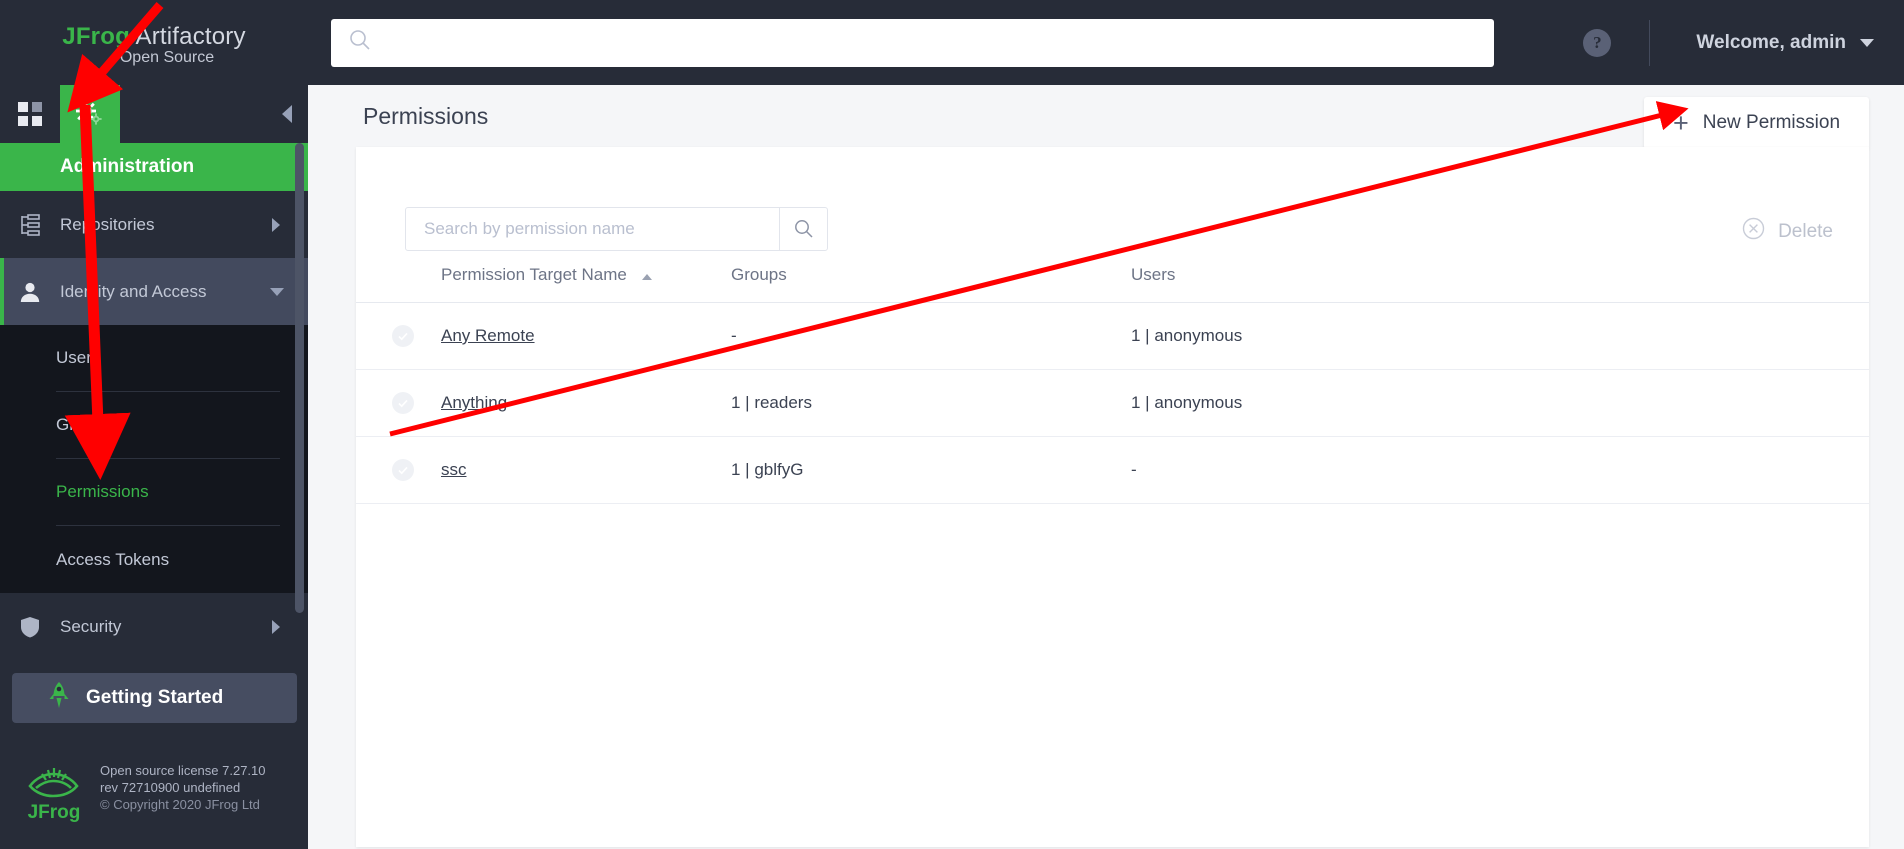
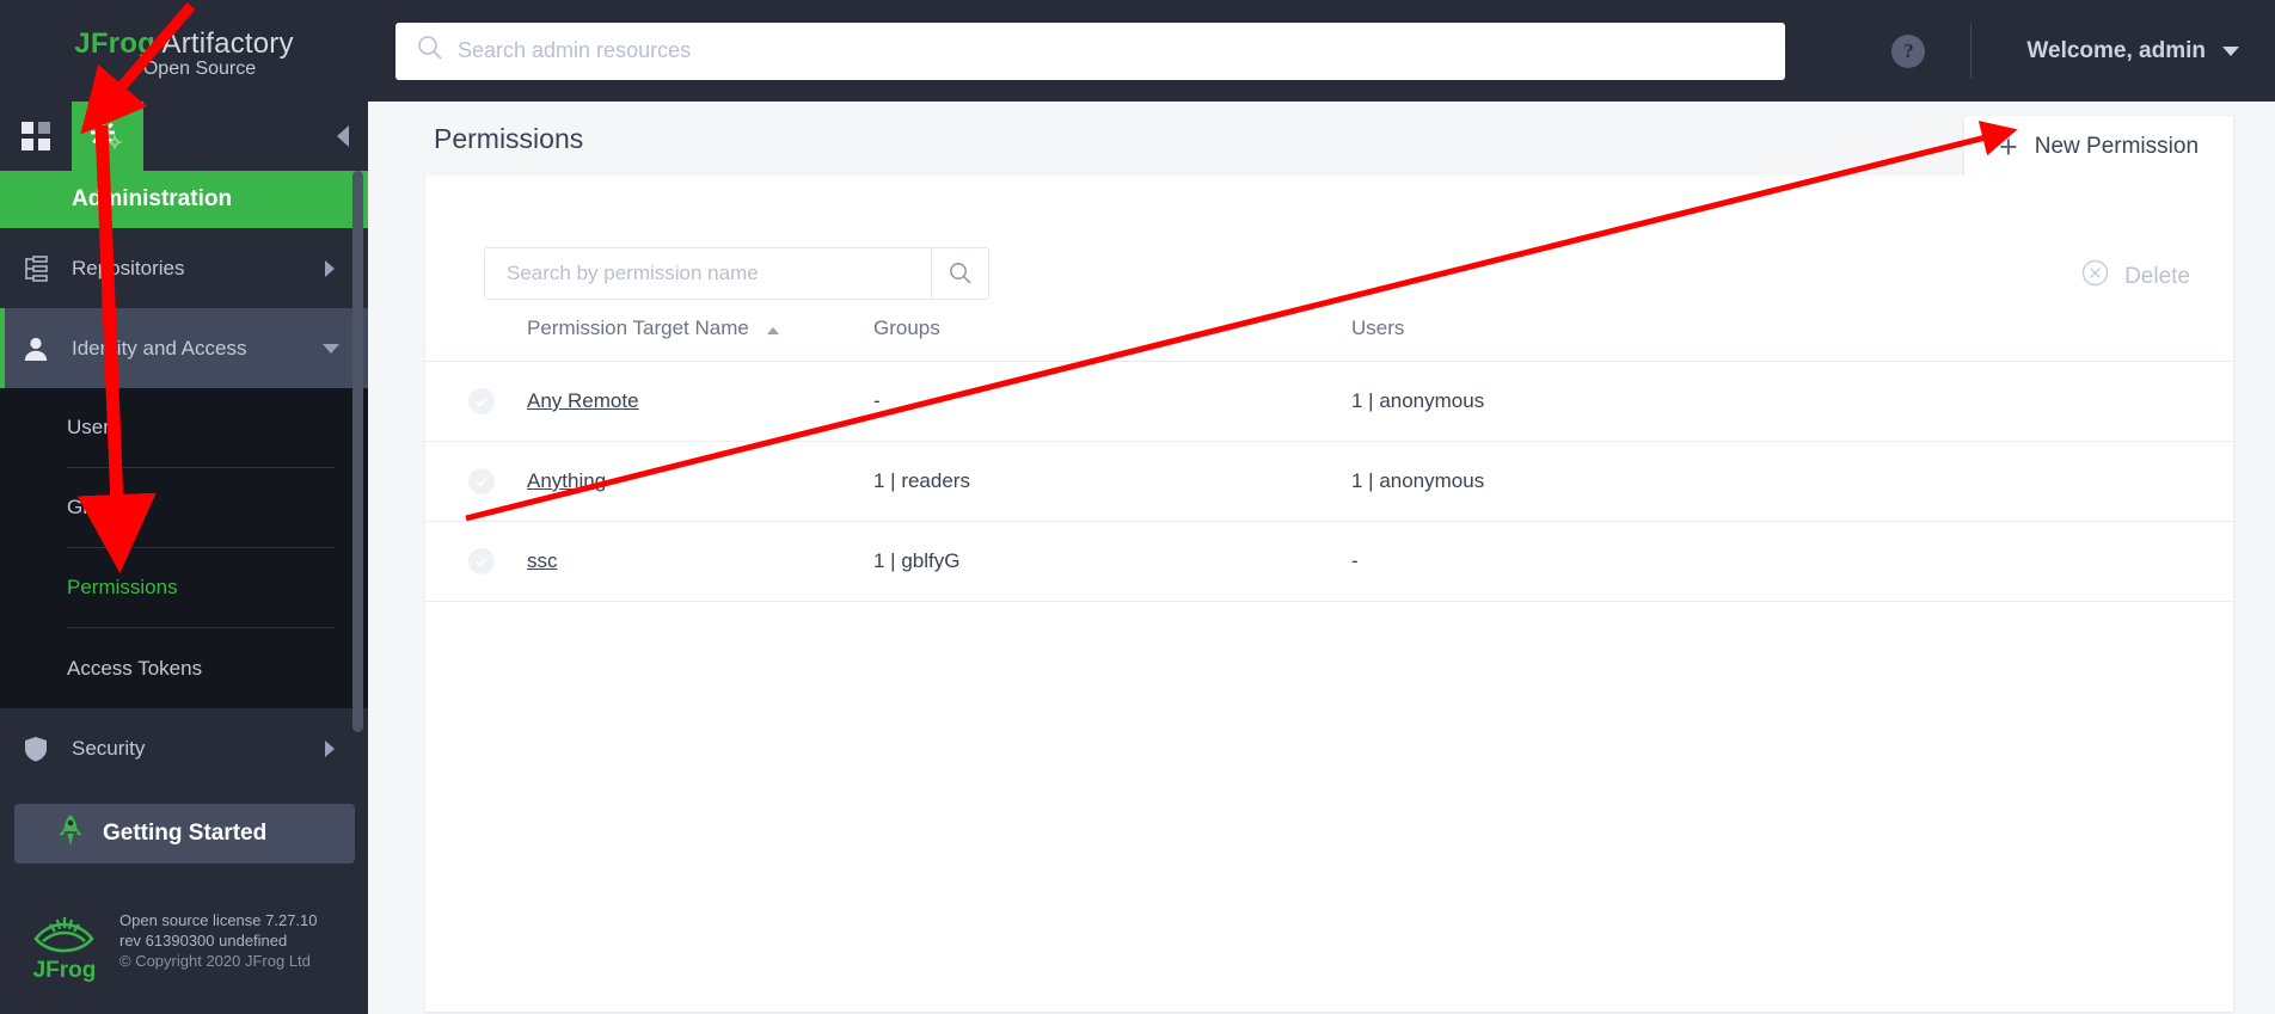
  JFrog Artifactory
  Open Source
+ Search admin resources
  ?
  Welcome, admin
  Administration
  Reositories
  Ideity and Access
  User
  Grous
  Permissions
  Access Tokens
  Security
  Getting Started
  JFrog
  Open source license 7.27.10
- rev 72710900 undefined
+ rev 61390300 undefined
  © Copyright 2020 JFrog Ltd
  Permissions
  +
  New Permission
  Search by permission name
  Delete
  	Permission Target Name	Groups	Users
  	Any Remote	-	1 | anonymous
  	Anything	1 | readers	1 | anonymous
  	ssc	1 | gblfyG	-
